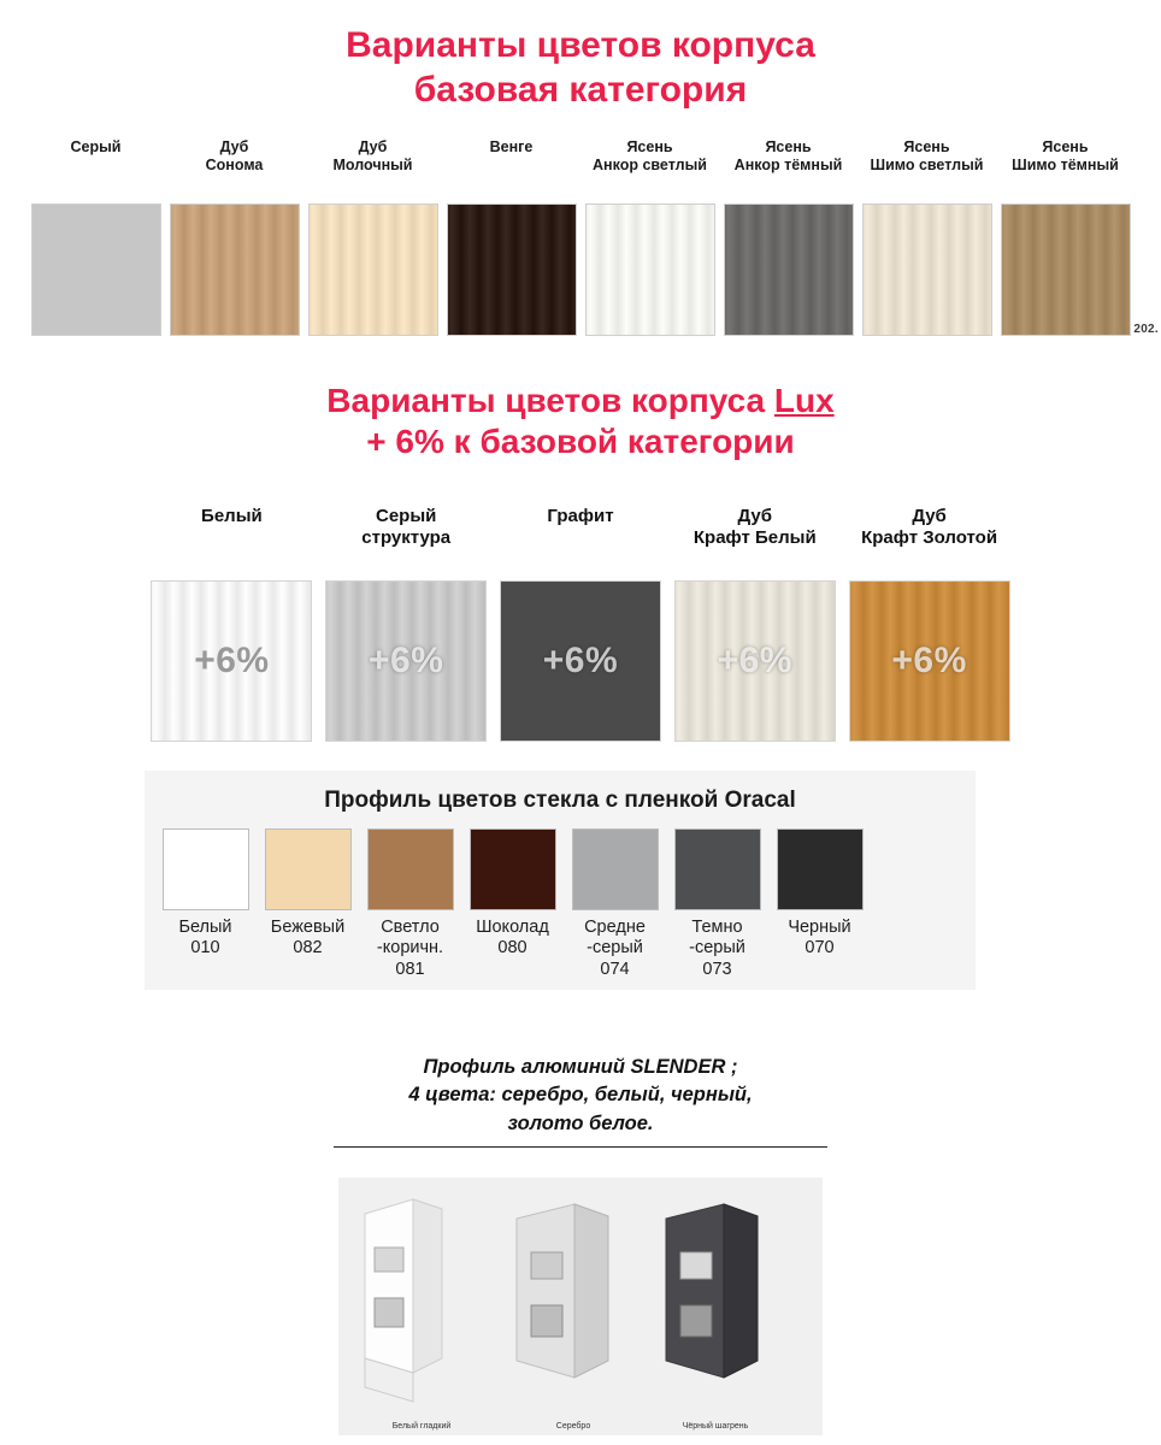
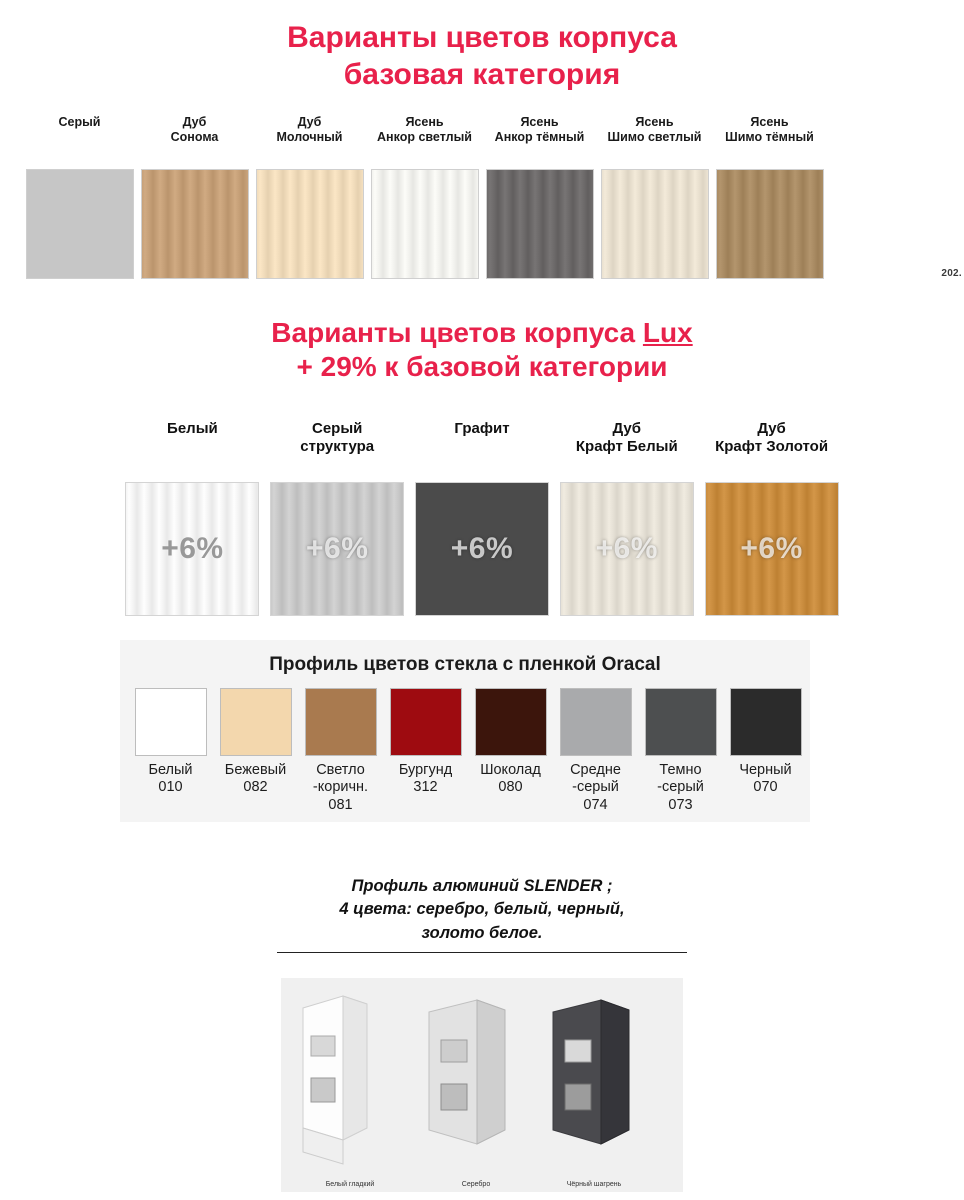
  Варианты цветов корпуса
  базовая категория
  Серый
  Дуб
  Сонома
  Дуб
  Молочный
- Венге
  Ясень
  Анкор светлый
  Ясень
  Анкор тёмный
  Ясень
  Шимо светлый
  Ясень
  Шимо тёмный
  202.
  Варианты цветов корпуса Lux
- + 6% к базовой категории
+ + 29% к базовой категории
  Белый
  +6%
  Серый
  структура
  +6%
  Графит
  +6%
  Дуб
  Крафт Белый
  +6%
  Дуб
  Крафт Золотой
  +6%
  Профиль цветов стекла с пленкой Oracal
  Белый
  010
  Бежевый
  082
  Светло
  -коричн.
  081
+ Бургунд
+ 312
  Шоколад
  080
  Средне
  -серый
  074
  Темно
  -серый
  073
  Черный
  070
  Профиль алюминий SLENDER ;
  4 цвета: серебро, белый, черный,
  золото белое.
